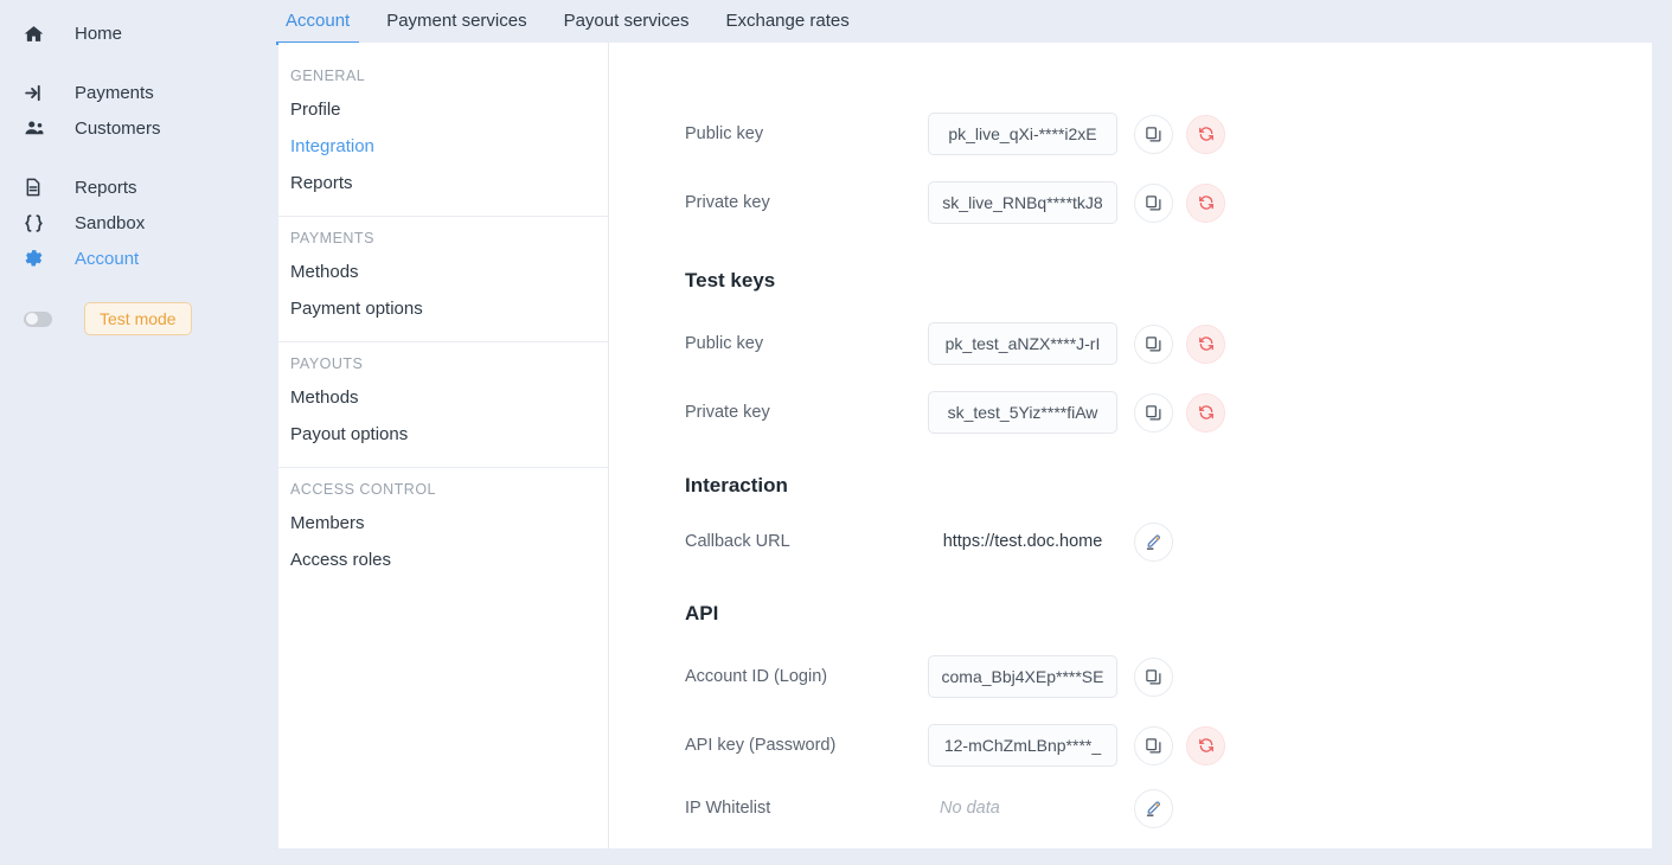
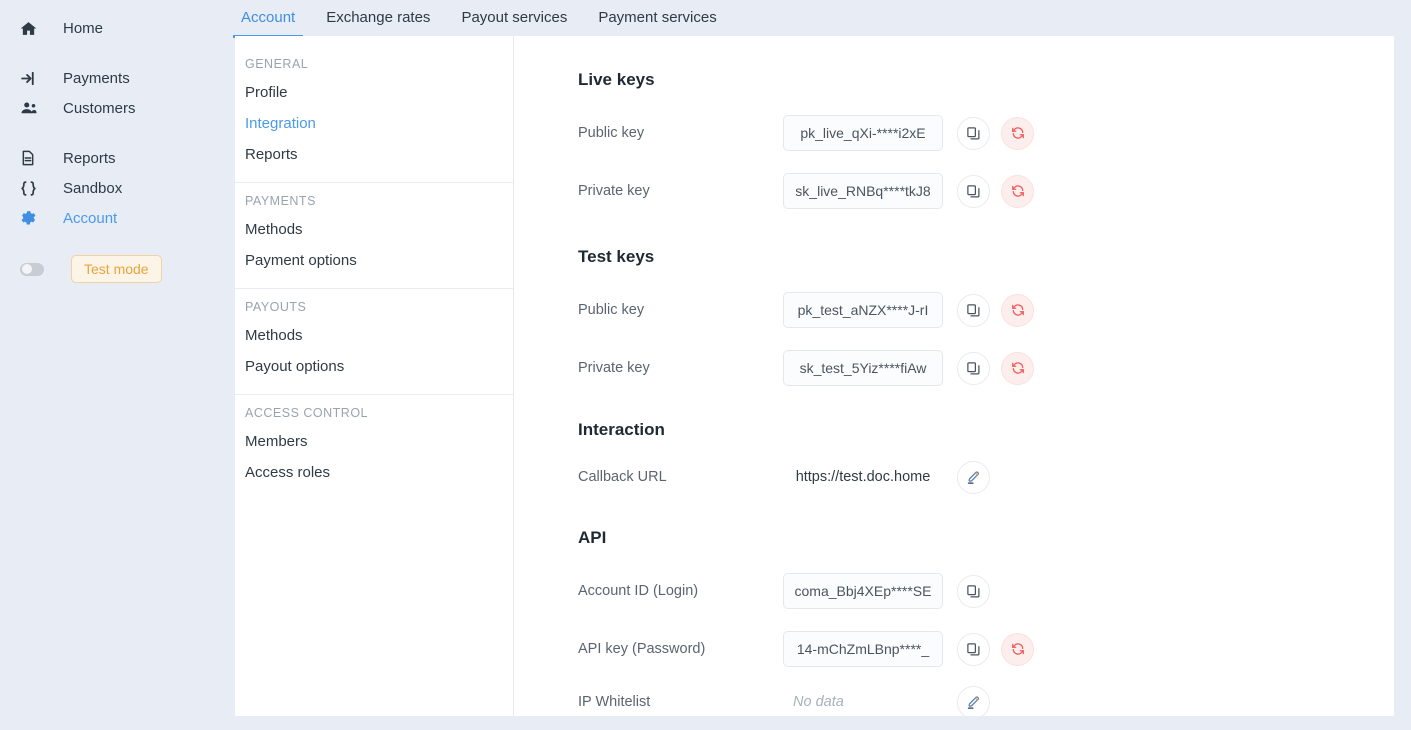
  Home
  Payments
  Customers
  Reports
  Sandbox
  Account
  Test mode
  Account
- Payment services
+ Exchange rates
  Payout services
- Exchange rates
+ Payment services
  GENERAL
  Profile
  Integration
  Reports
  PAYMENTS
  Methods
  Payment options
  PAYOUTS
  Methods
  Payout options
  ACCESS CONTROL
  Members
  Access roles
+ Live keys
  Public key
  pk_live_qXi-****i2xE
  Private key
  sk_live_RNBq****tkJ8
  Test keys
  Public key
  pk_test_aNZX****J-rI
  Private key
  sk_test_5Yiz****fiAw
  Interaction
  Callback URL
  https://test.doc.home
  API
  Account ID (Login)
  coma_Bbj4XEp****SE
  API key (Password)
- 12-mChZmLBnp****_
+ 14-mChZmLBnp****_
  IP Whitelist
  No data
